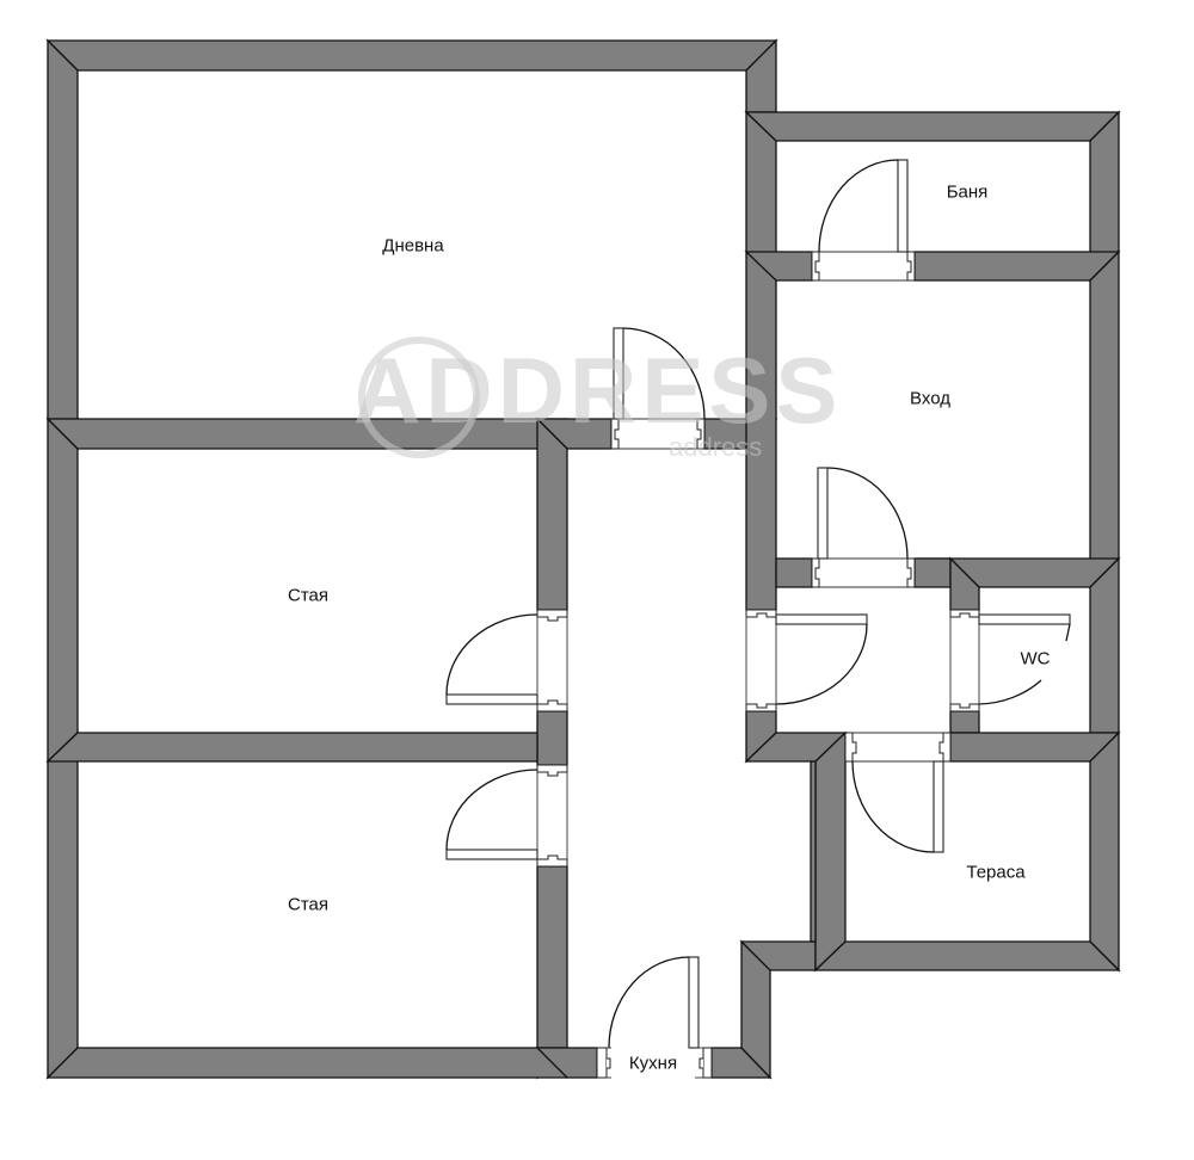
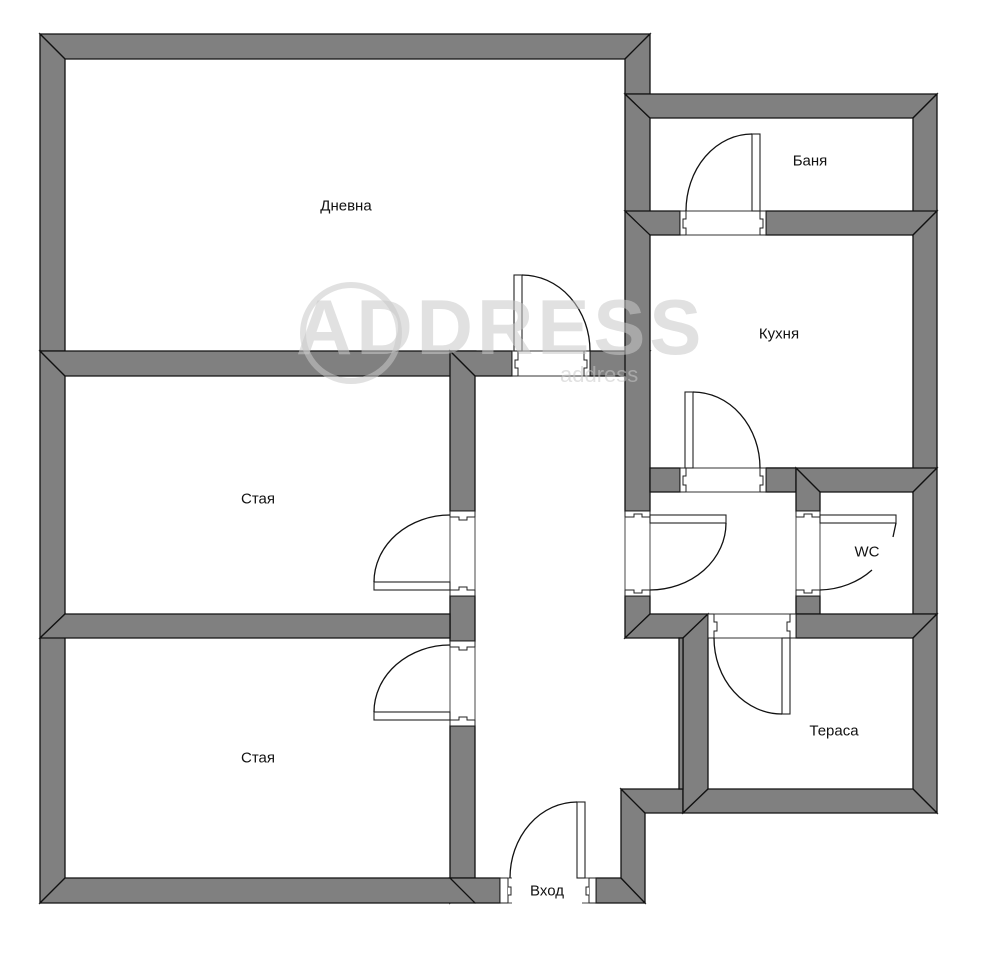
  ADDRESS
  address
  Дневна
  Баня
- Вход
+ Кухня
  Стая
  Стая
  WC
  Тераса
- Кухня
+ Вход
